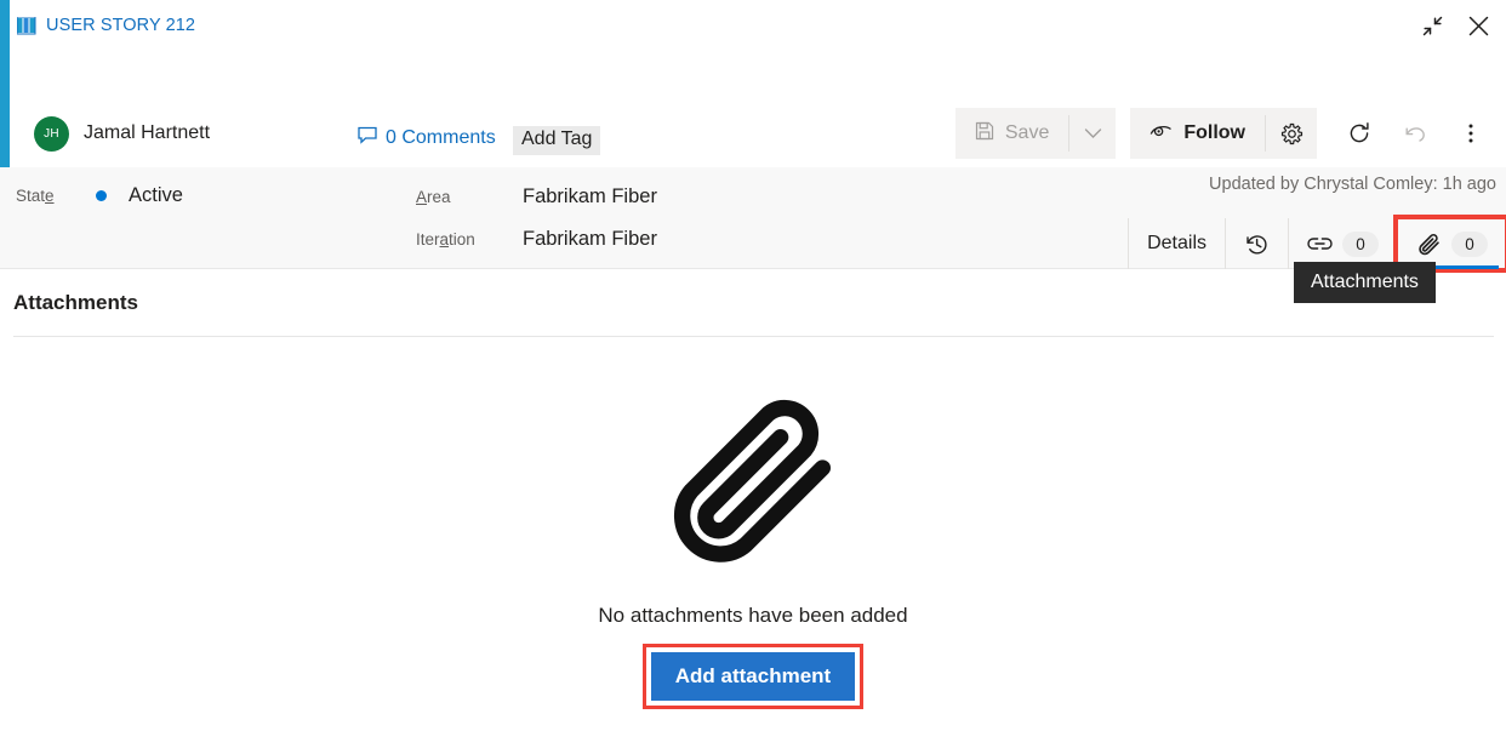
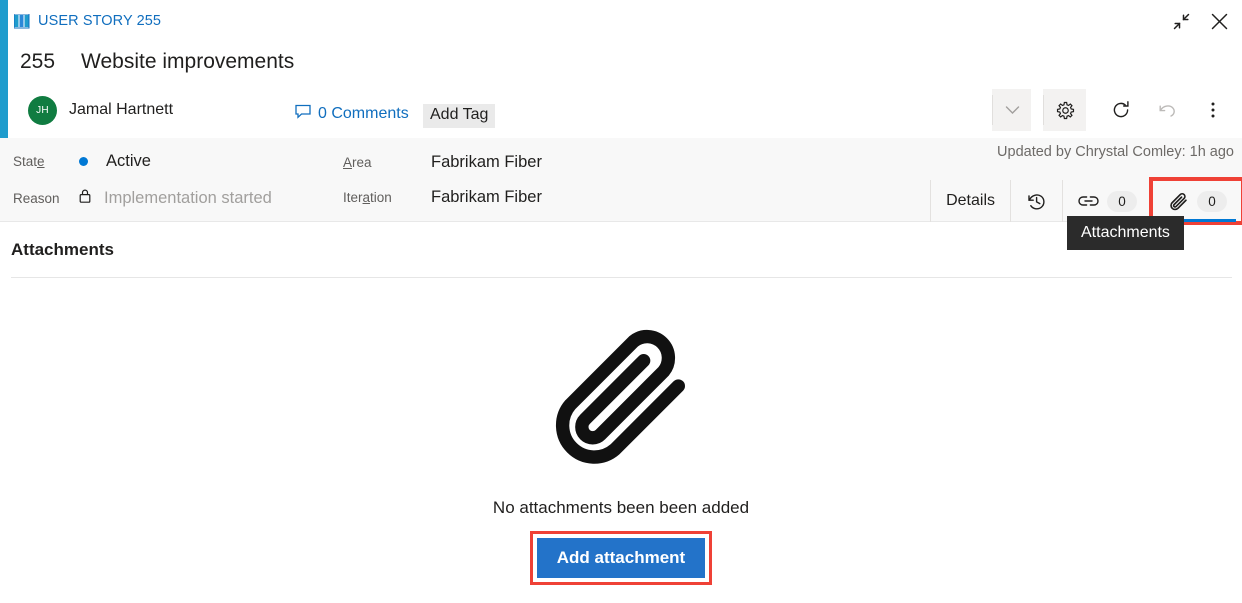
- USER STORY 212
+ USER STORY 255
+ 255
+ Website improvements
  JH
  Jamal Hartnett
  0 Comments
  Add Tag
- Save
- Follow
  State
  Active
+ Reason
+ Implementation started
  Area
  Fabrikam Fiber
  Iteration
  Fabrikam Fiber
  Updated by Chrystal Comley: 1h ago
  Details
  0
  0
  Attachments
  Attachments
- No attachments have been added
+ No attachments been been added
  Add attachment
